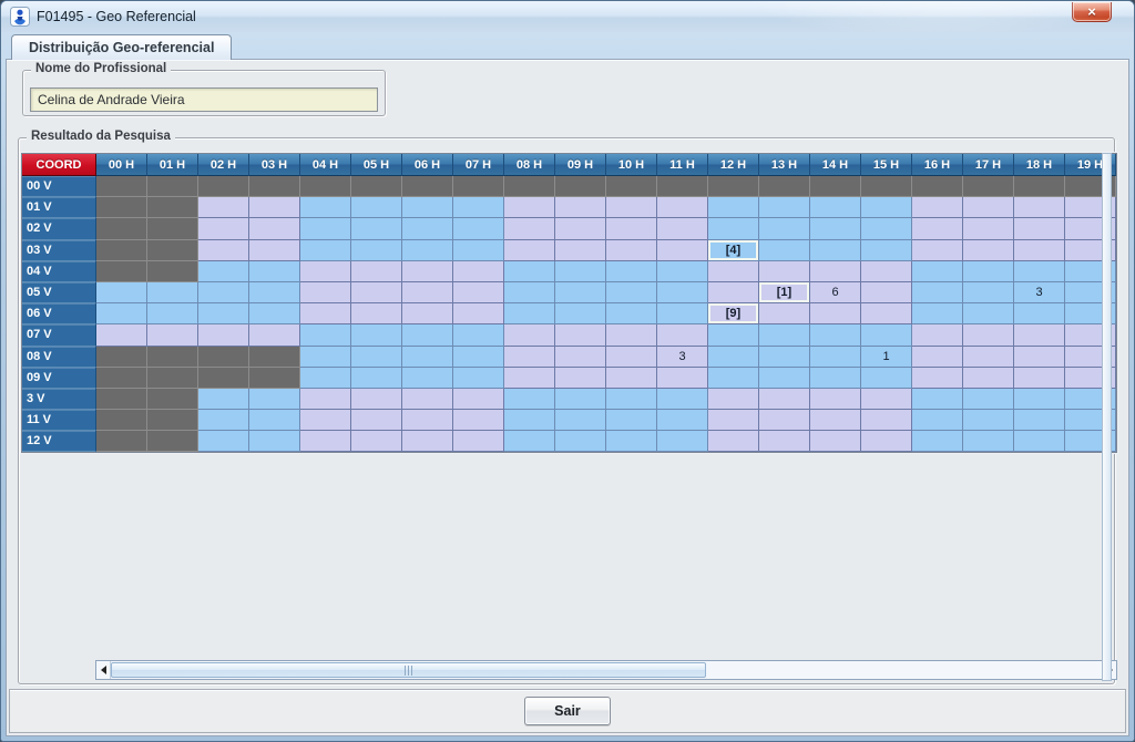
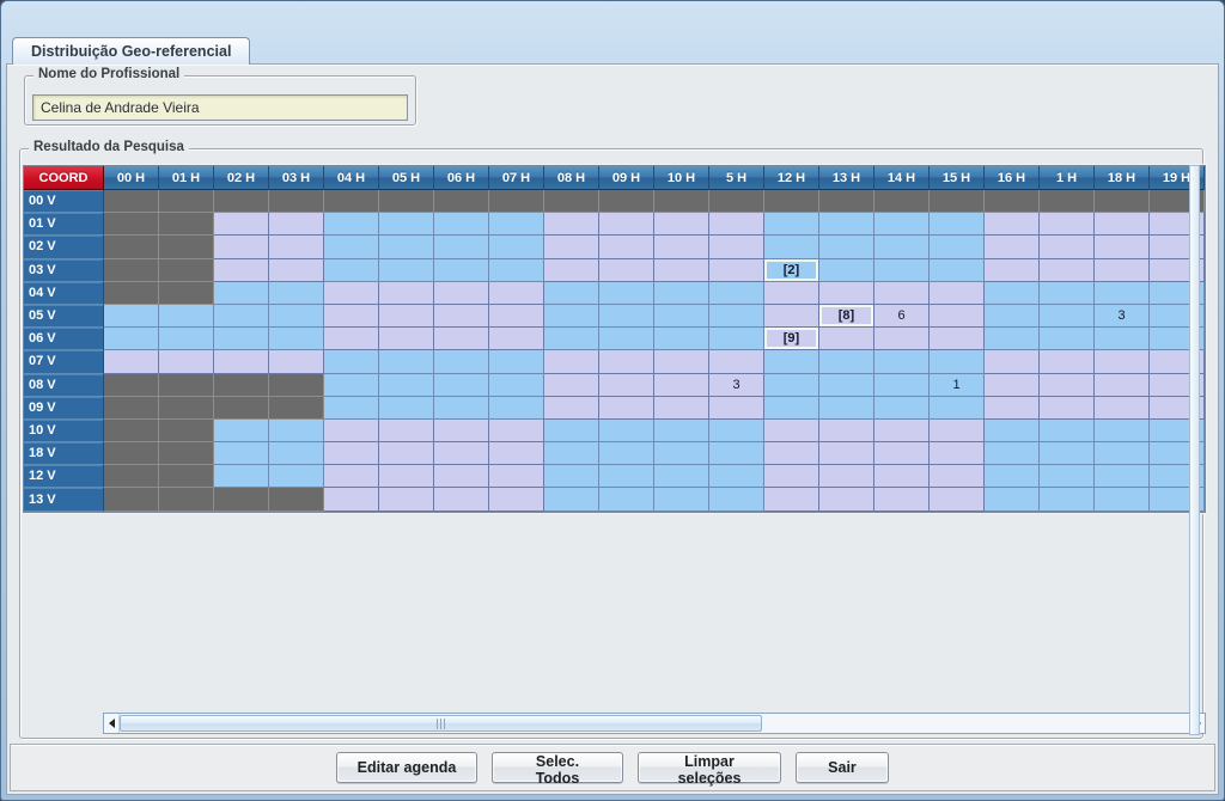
- F01495 - Geo Referencial
  Distribuição Geo-referencial
  Nome do Profissional
  Celina de Andrade Vieira
  Resultado da Pesquisa
  COORD
  00 H
  01 H
  02 H
  03 H
  04 H
  05 H
  06 H
  07 H
  08 H
  09 H
  10 H
- 11 H
+ 5 H
  12 H
  13 H
  14 H
  15 H
  16 H
- 17 H
+ 1 H
  18 H
  19 H
  00 V
  01 V
  02 V
  03 V
- [4]
+ [2]
  04 V
  05 V
- [1]
+ [8]
  6
  3
  06 V
  [9]
  07 V
  08 V
  3
  1
  09 V
- 3 V
+ 10 V
- 11 V
+ 18 V
  12 V
+ 13 V
+ Editar agenda
+ Selec. Todos
+ Limpar seleções
  Sair
